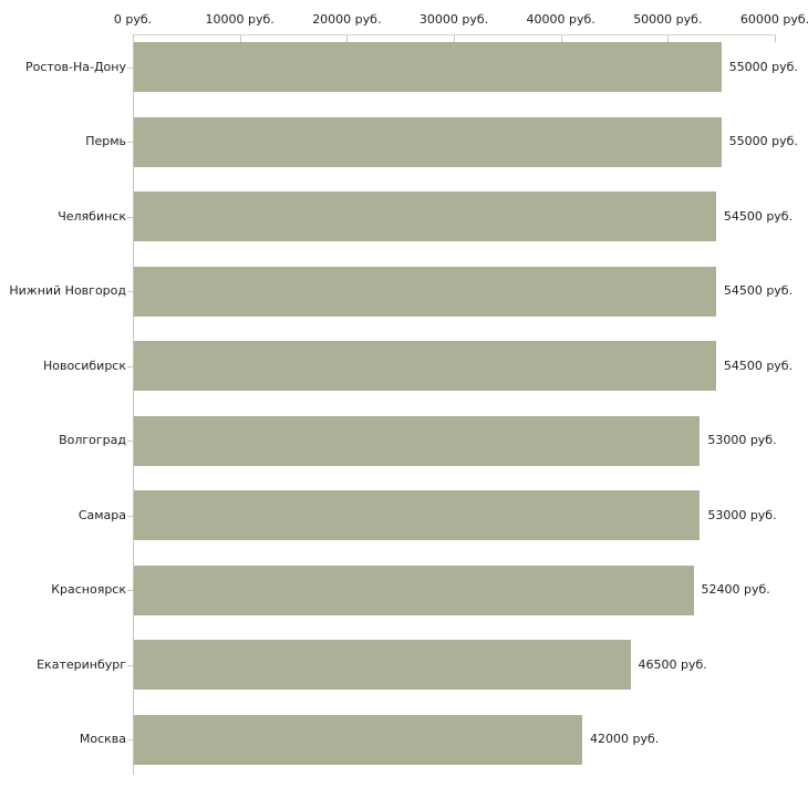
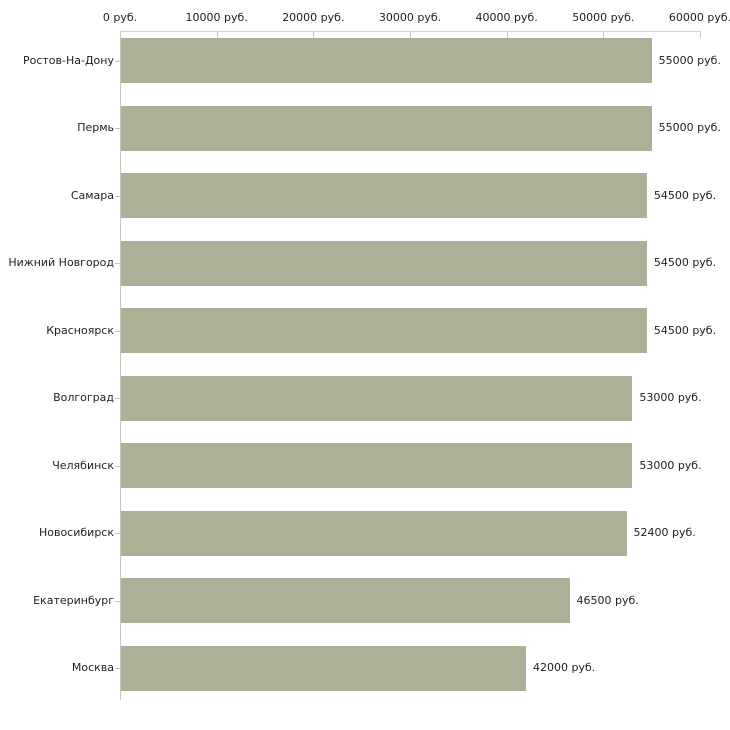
  0 руб.
  10000 руб.
  20000 руб.
  30000 руб.
  40000 руб.
  50000 руб.
  60000 руб.
  Ростов-На-Дону
  55000 руб.
  Пермь
  55000 руб.
- Челябинск
+ Самара
  54500 руб.
  Нижний Новгород
  54500 руб.
- Новосибирск
+ Красноярск
  54500 руб.
  Волгоград
  53000 руб.
- Самара
+ Челябинск
  53000 руб.
- Красноярск
+ Новосибирск
  52400 руб.
  Екатеринбург
  46500 руб.
  Москва
  42000 руб.
